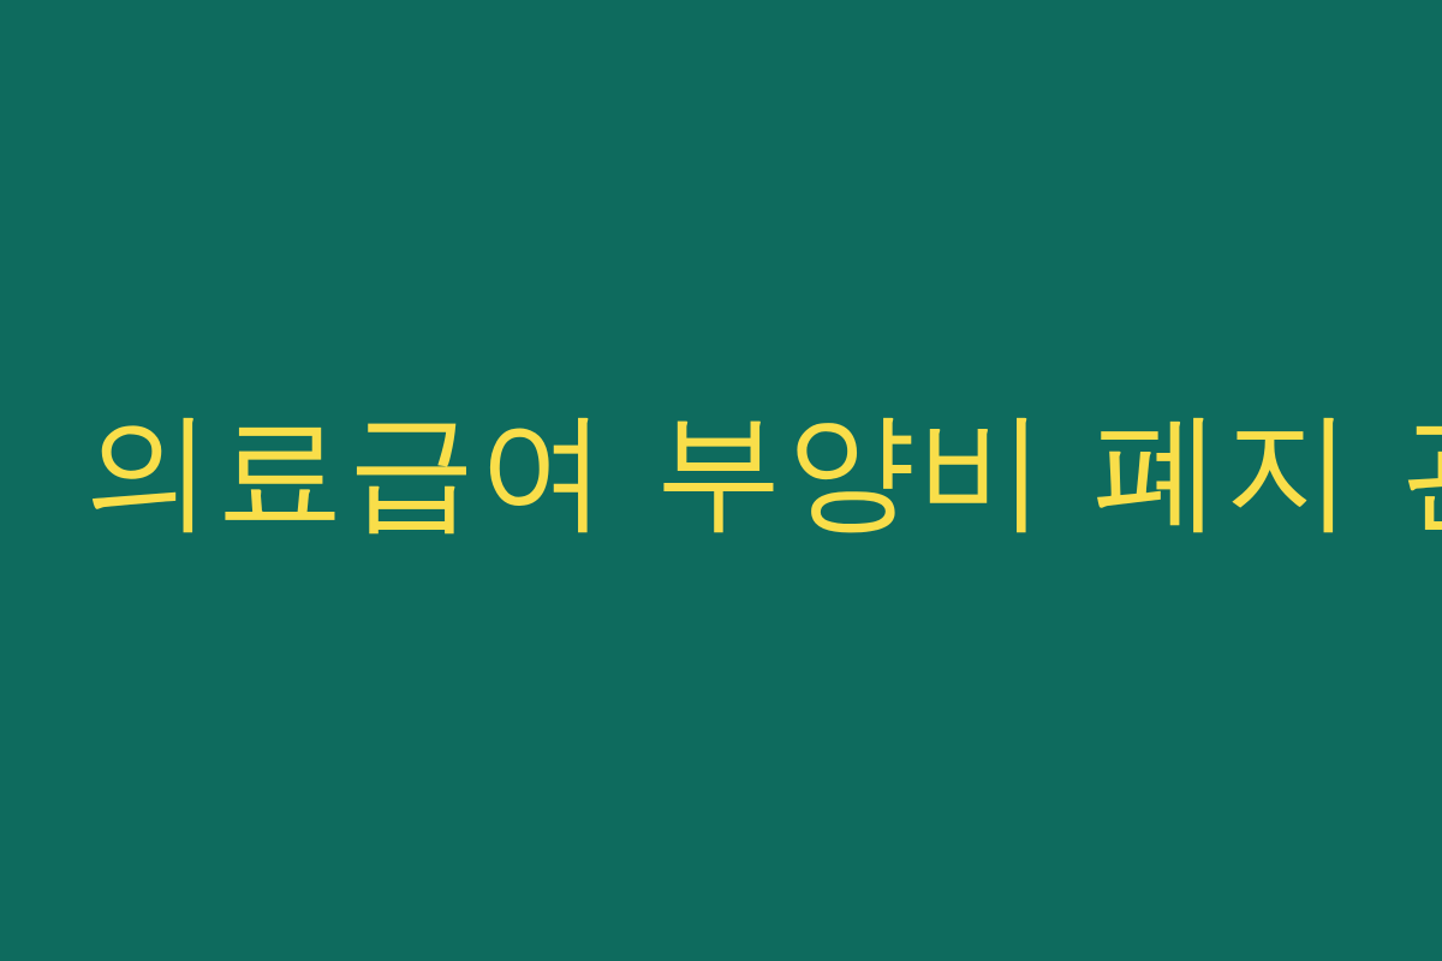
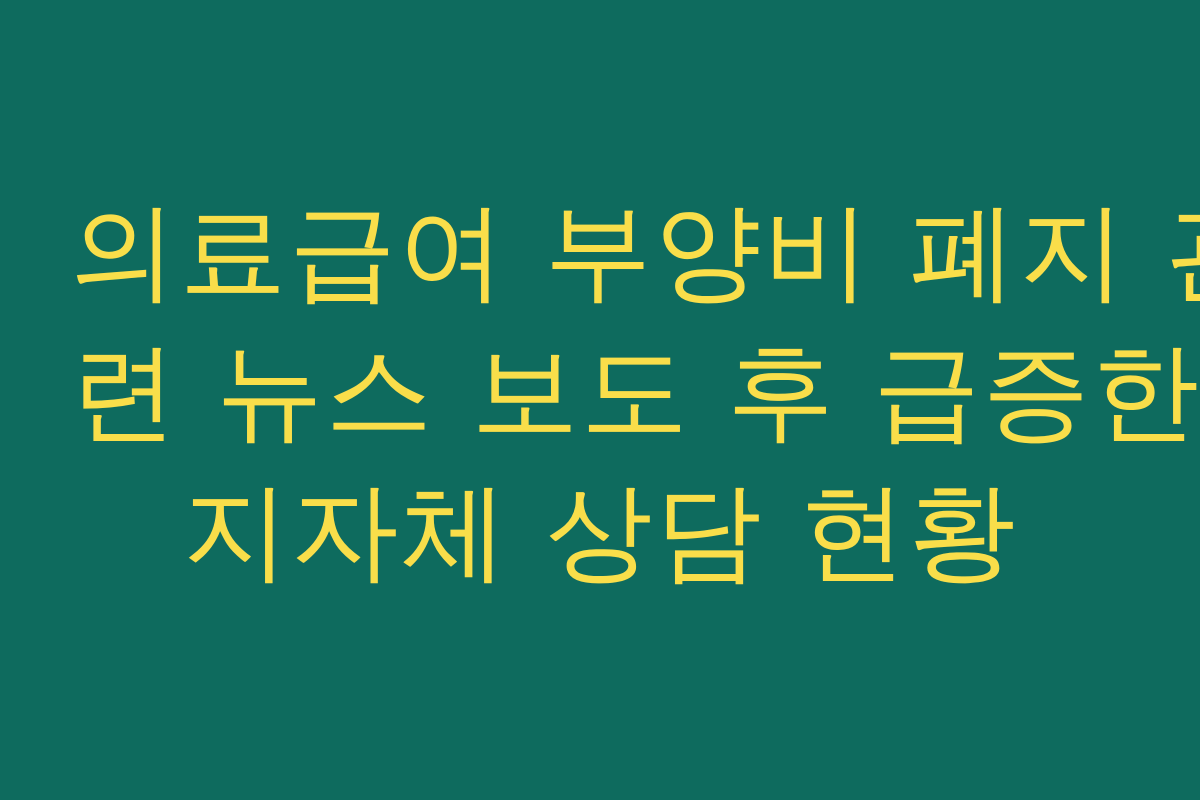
  의료급여 부양비 폐지
+ 련 뉴스 보도 후 급증한
+ 지자체 상담 현황
